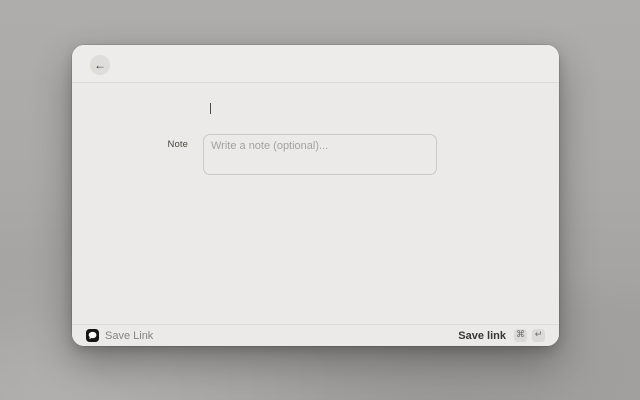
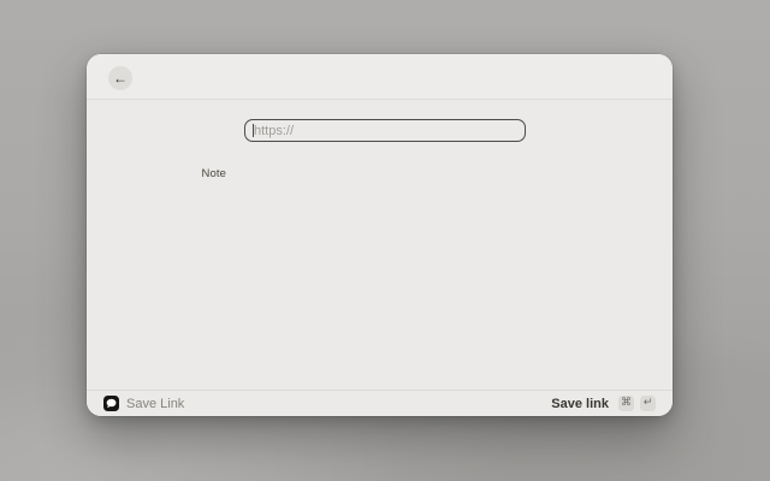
  ←
+ https://
  Note
- Write a note (optional)...
  Save Link
  Save link
  ⌘
  ↵
